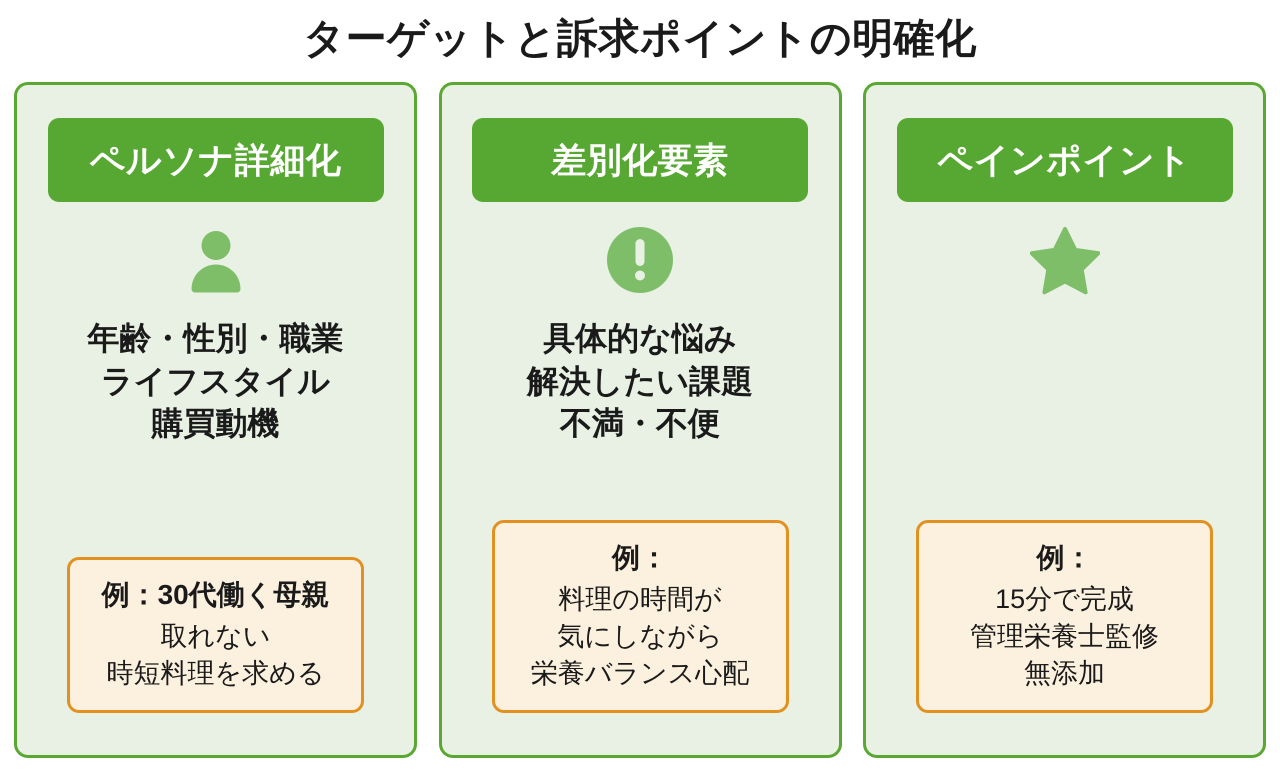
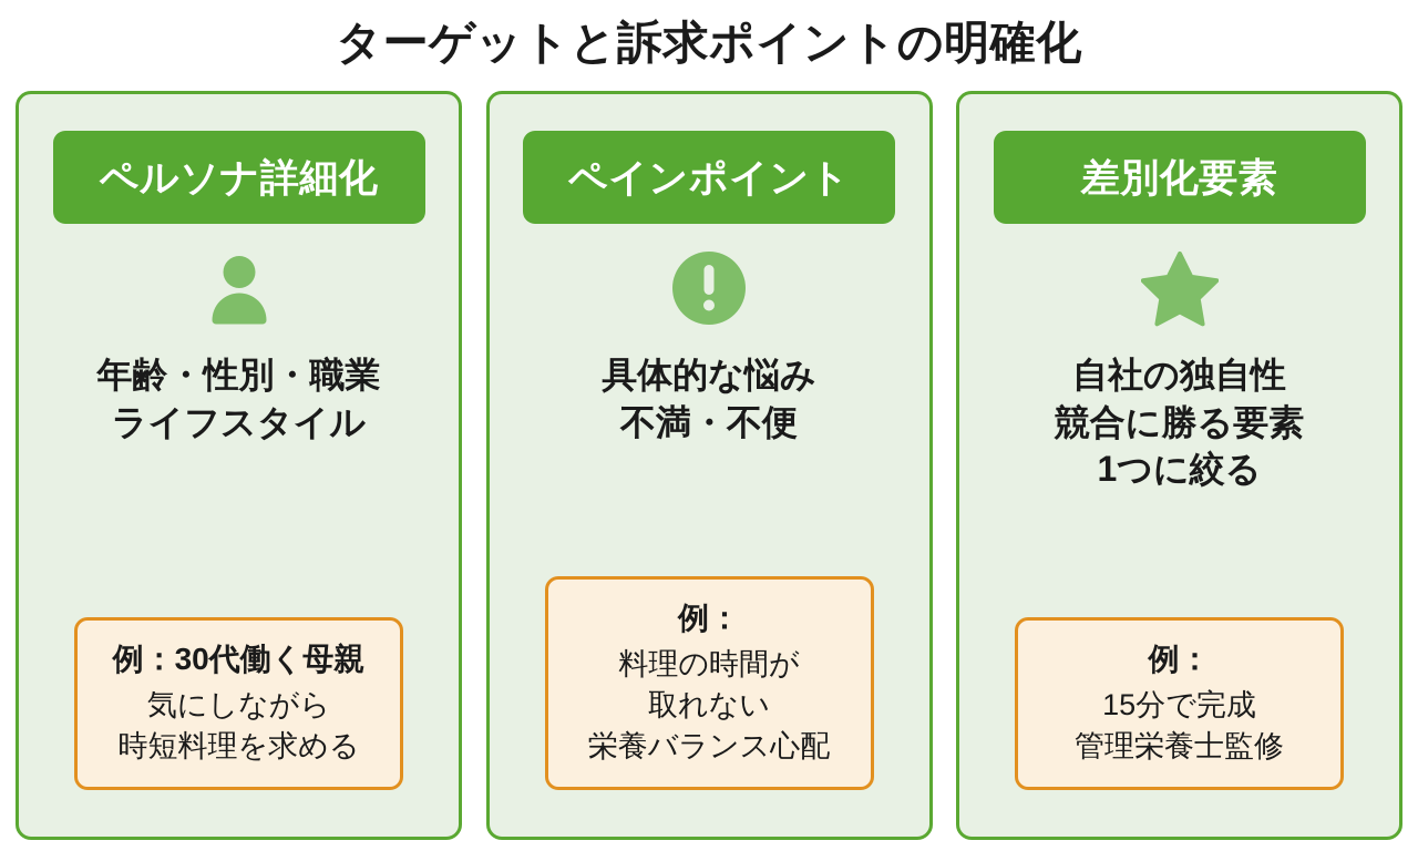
  ターゲットと訴求ポイントの明確化
  ペルソナ詳細化
  年齢・性別・職業
  ライフスタイル
- 購買動機
  例：30代働く母親
- 取れない
+ 気にしながら
  時短料理を求める
- 差別化要素
+ ペインポイント
  具体的な悩み
- 解決したい課題
  不満・不便
  例：
  料理の時間が
- 気にしながら
+ 取れない
  栄養バランス心配
- ペインポイント
+ 差別化要素
+ 自社の独自性
+ 競合に勝る要素
+ 1つに絞る
  例：
  15分で完成
  管理栄養士監修
- 無添加
